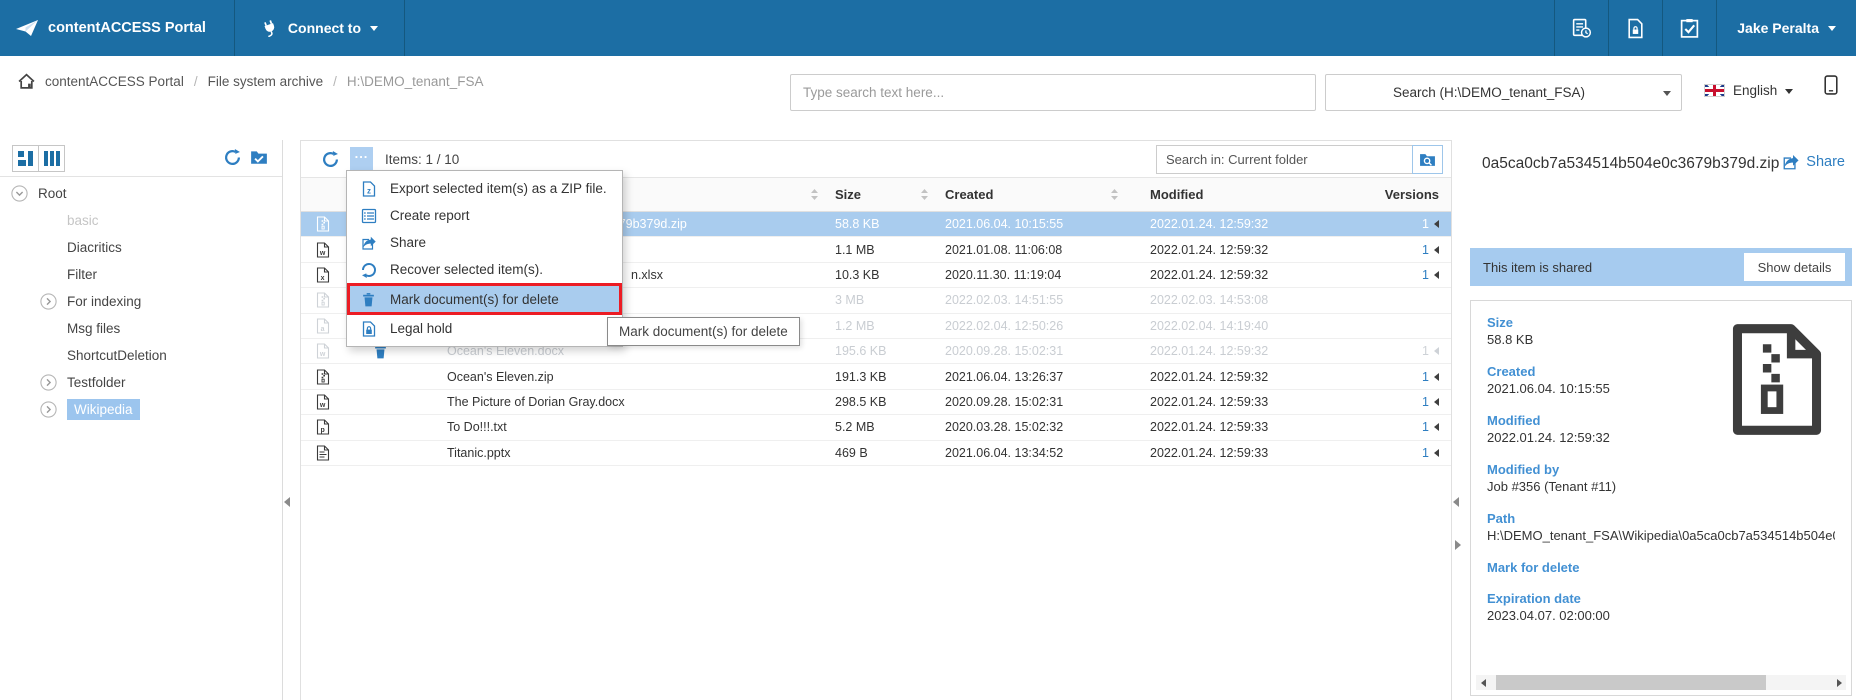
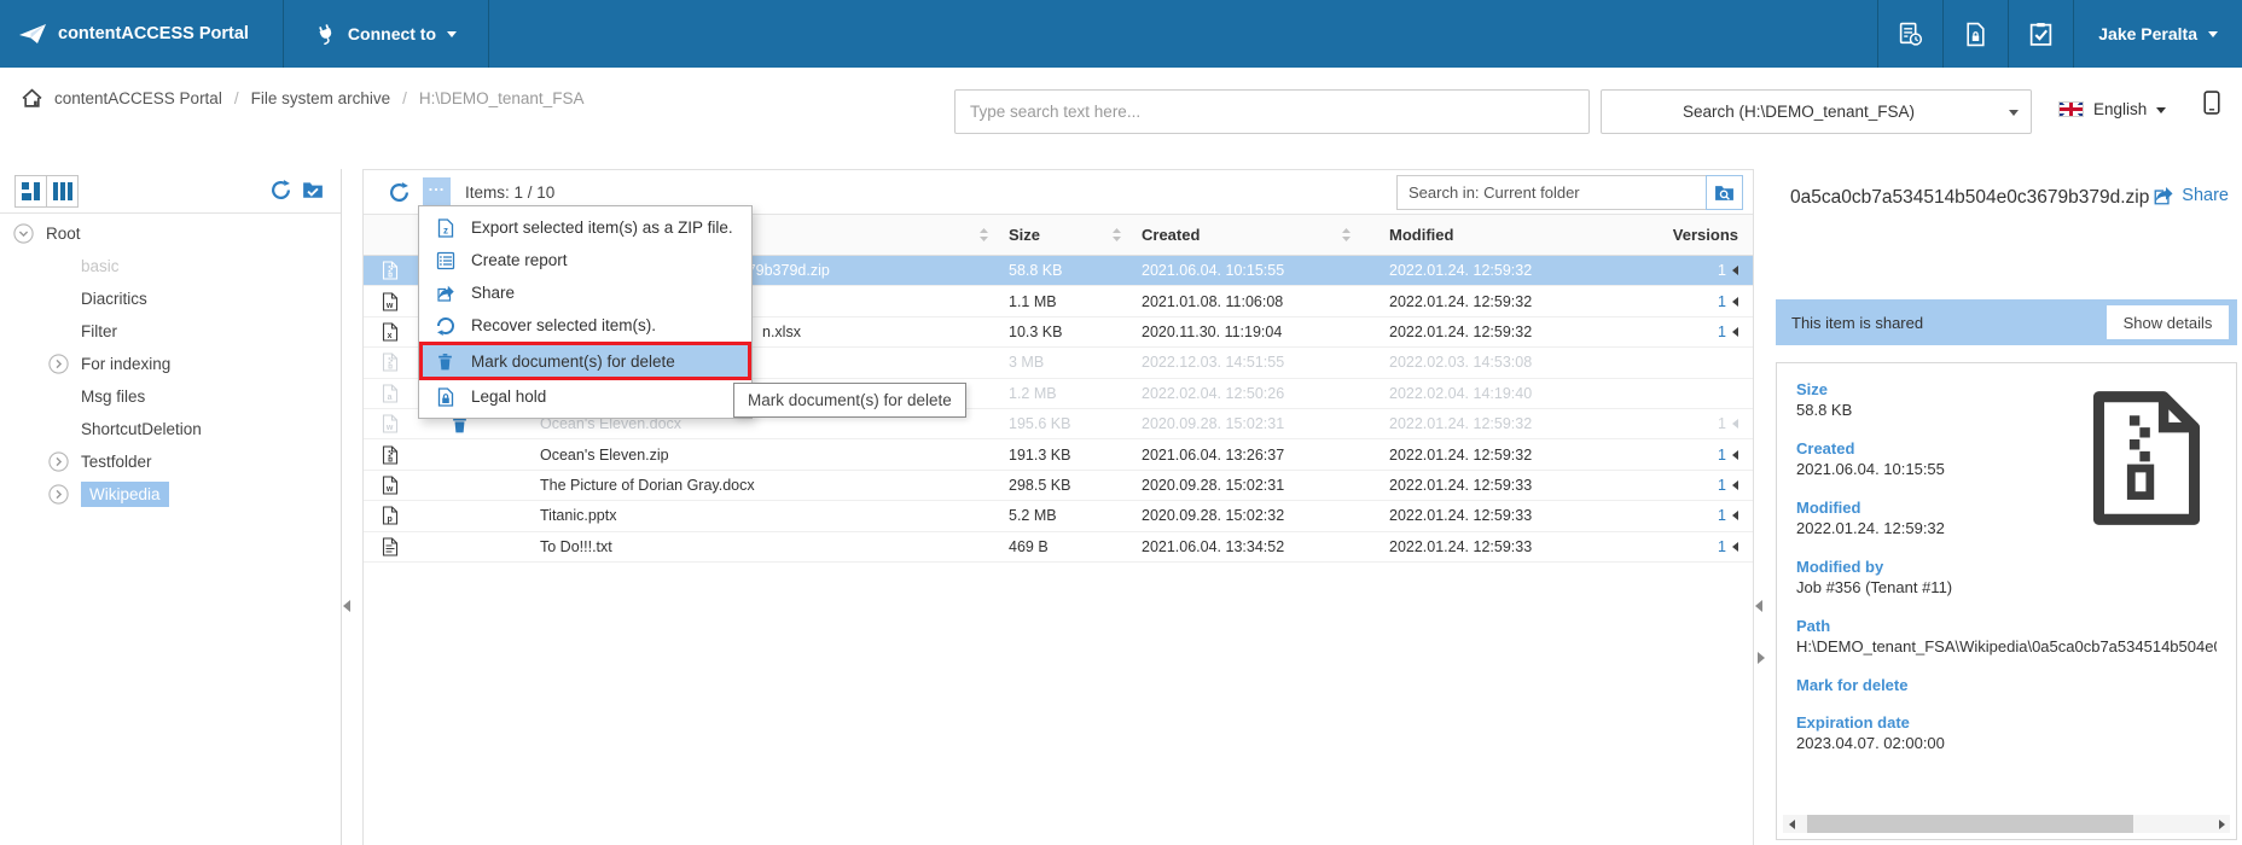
  contentACCESS Portal
  Connect to
  Jake Peralta
  contentACCESS Portal
  /
  File system archive
  /
  H:\DEMO_tenant_FSA
  Type search text here...
  Search (H:\DEMO_tenant_FSA)
  English
  Root
  basic
  Diacritics
  Filter
  For indexing
  Msg files
  ShortcutDeletion
  Testfolder
  Wikipedia
  ...
  Items: 1 / 10
  Search in: Current folder
  Size
  Created
  Modified
  Versions
  58.8 KB
  2021.06.04. 10:15:55
  2022.01.24. 12:59:32
  1
  1.1 MB
  2021.01.08. 11:06:08
  2022.01.24. 12:59:32
  1
  n.xlsx
  10.3 KB
  2020.11.30. 11:19:04
  2022.01.24. 12:59:32
  1
  3 MB
- 2022.02.03. 14:51:55
+ 2022.12.03. 14:51:55
  2022.02.03. 14:53:08
  1.2 MB
  2022.02.04. 12:50:26
  2022.02.04. 14:19:40
  Ocean's Eleven.docx
  195.6 KB
  2020.09.28. 15:02:31
  2022.01.24. 12:59:32
  1
  Ocean's Eleven.zip
  191.3 KB
  2021.06.04. 13:26:37
  2022.01.24. 12:59:32
  1
  The Picture of Dorian Gray.docx
  298.5 KB
  2020.09.28. 15:02:31
  2022.01.24. 12:59:33
  1
- To Do!!!.txt
+ Titanic.pptx
  5.2 MB
- 2020.03.28. 15:02:32
+ 2020.09.28. 15:02:32
  2022.01.24. 12:59:33
  1
- Titanic.pptx
+ To Do!!!.txt
  469 B
  2021.06.04. 13:34:52
  2022.01.24. 12:59:33
  1
  Export selected item(s) as a ZIP file.
  Create report
  Share
  Recover selected item(s).
  Mark document(s) for delete
  Legal hold
  Mark document(s) for delete
  0a5ca0cb7a534514b504e0c3679b379d.zip
  Share
  This item is shared
  Show details
  Size
  58.8 KB
  Created
  2021.06.04. 10:15:55
  Modified
  2022.01.24. 12:59:32
  Modified by
  Job #356 (Tenant #11)
  Path
  H:\DEMO_tenant_FSA\Wikipedia\0a5ca0cb7a534514b504e
  Mark for delete
  Expiration date
  2023.04.07. 02:00:00
